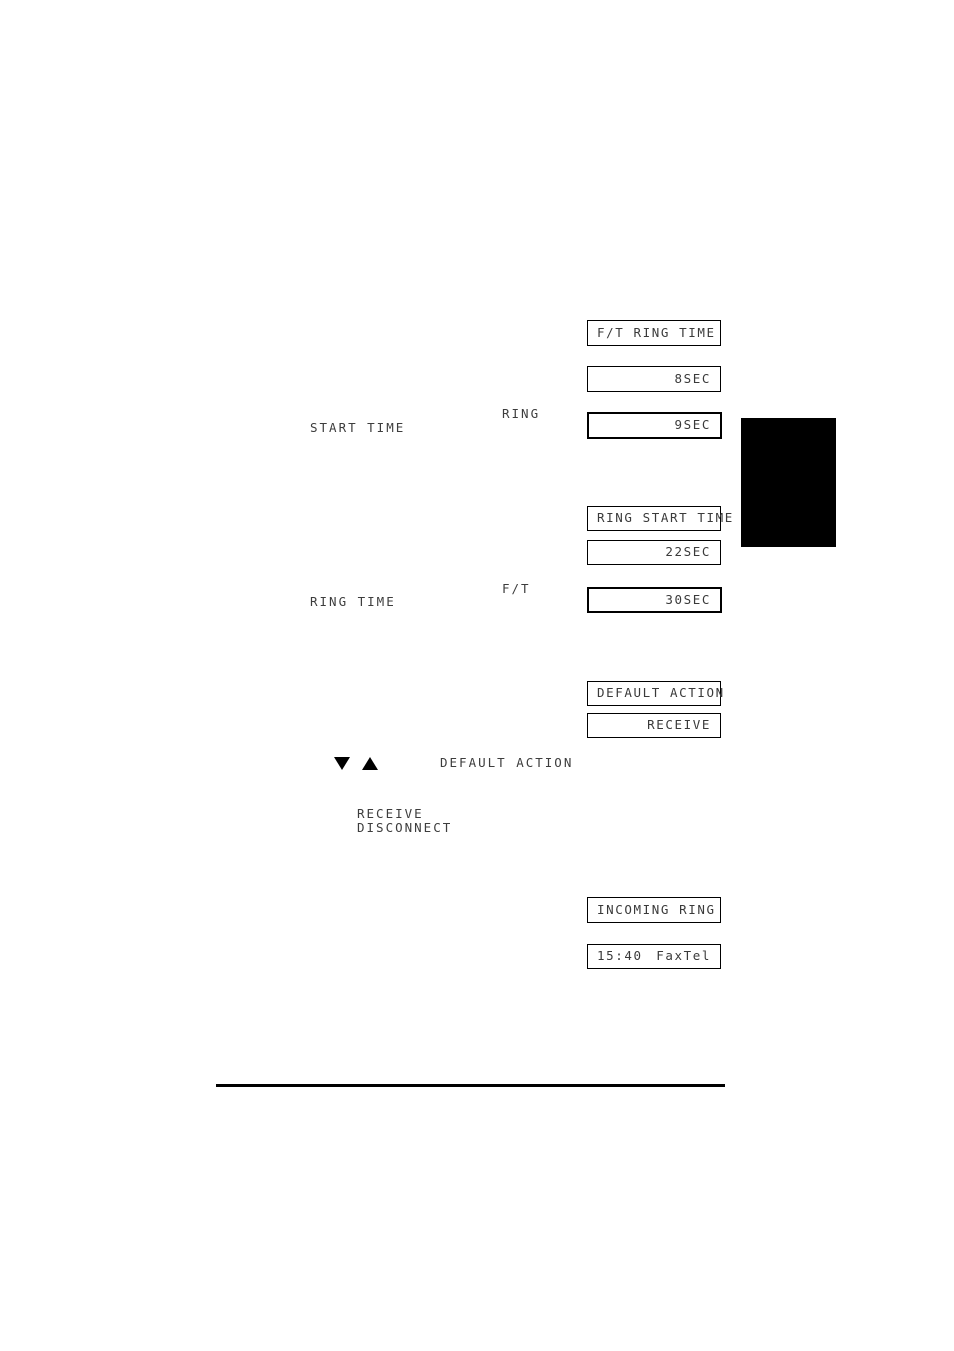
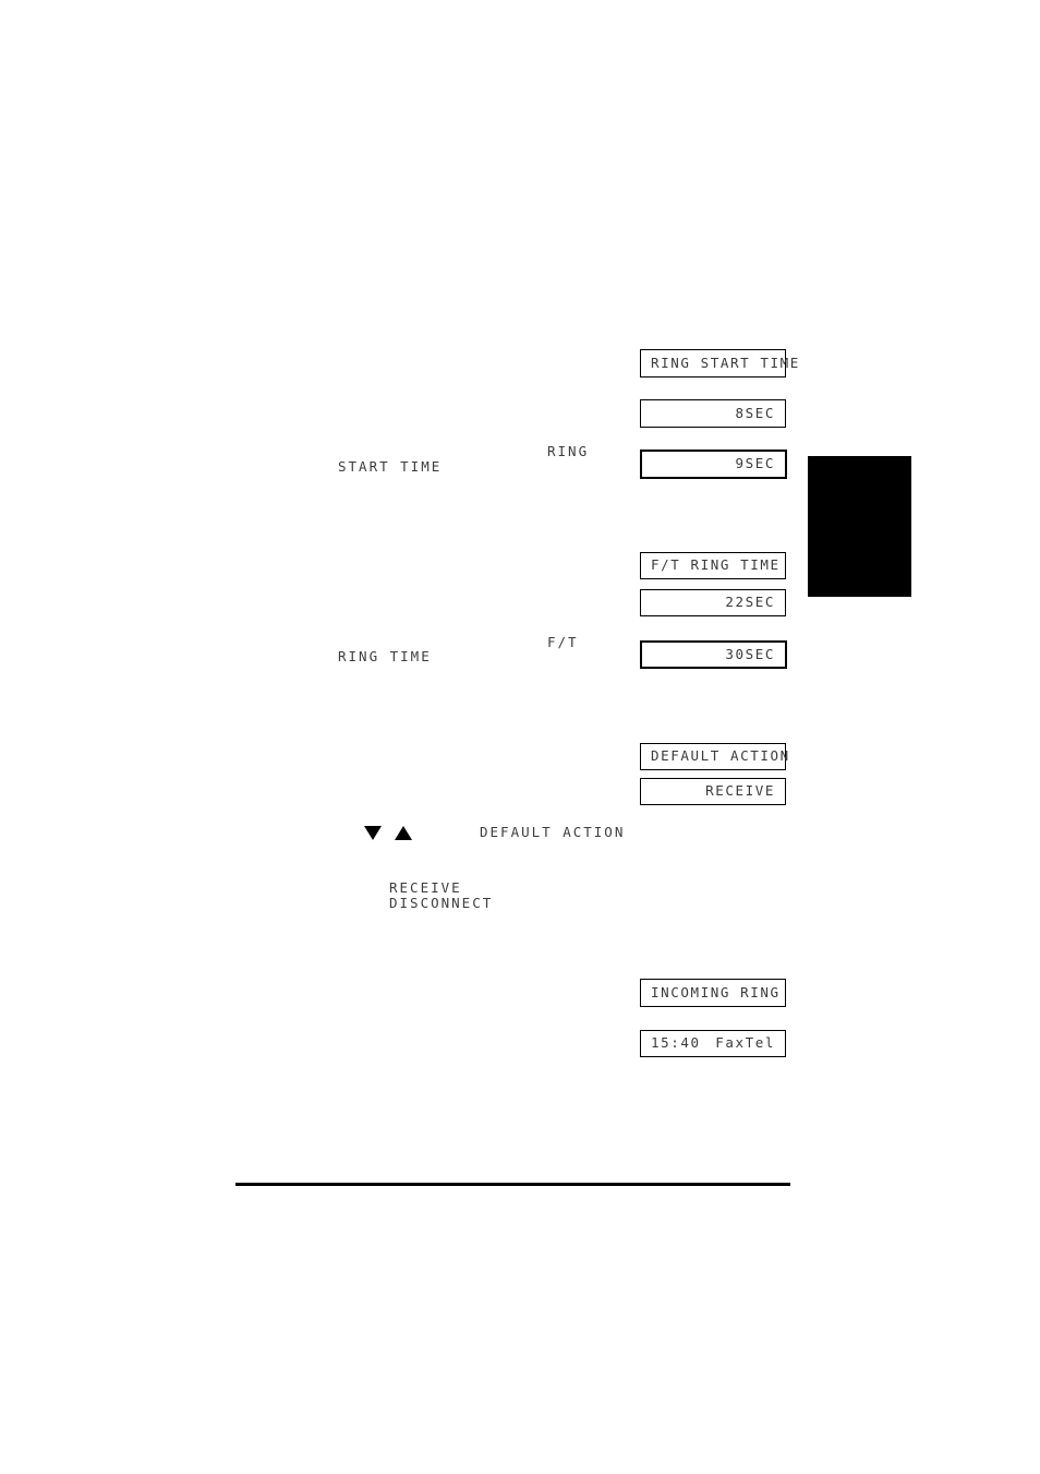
- F/T RING TIME
+ RING START TIME
  8SEC
  9SEC
  RING
  START TIME
- RING START TIME
+ F/T RING TIME
  22SEC
  30SEC
  F/T
  RING TIME
  DEFAULT ACTION
  RECEIVE
  DEFAULT ACTION
  RECEIVE
  DISCONNECT
  INCOMING RING
  15:40
  FaxTel
